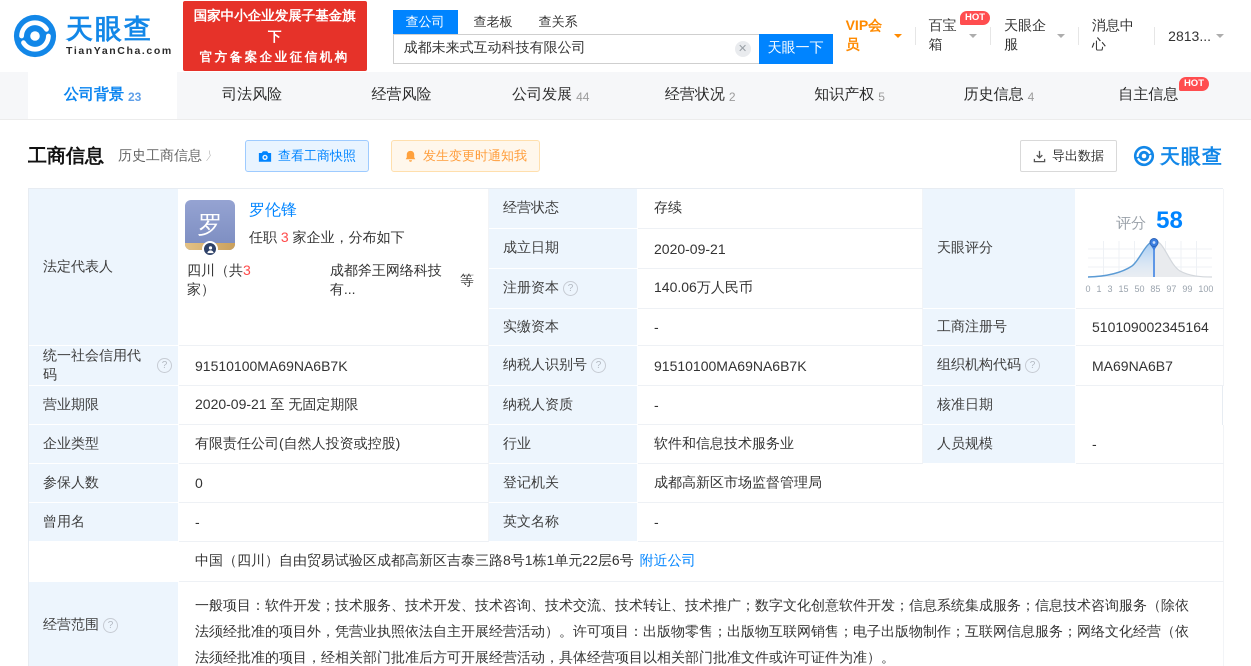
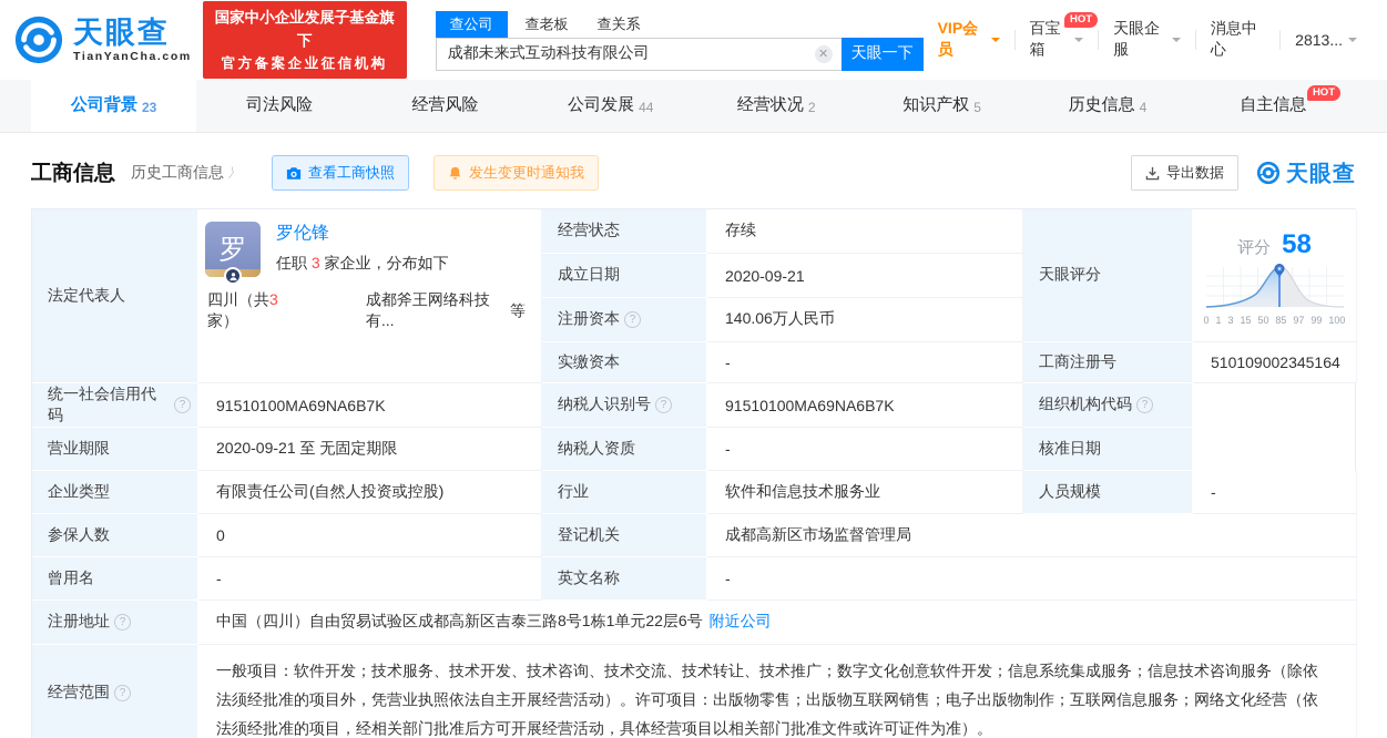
  天眼查
  TianYanCha.com
  国家中小企业发展子基金旗下
  官方备案企业征信机构
  查公司
  查老板
  查关系
  成都未来式互动科技有限公司
  ✕
  天眼一下
  VIP会员
  HOT
  百宝箱
  天眼企服
  消息中心
  2813...
  公司背景
  23
  司法风险
  经营风险
  公司发展
  44
  经营状况
  2
  知识产权
  5
  历史信息
  4
  自主信息
  HOT
  工商信息
  历史工商信息
  查看工商快照
  发生变更时通知我
  导出数据
  天眼查
  法定代表人
  罗
  罗伦锋
  任职 3 家企业，分布如下
  四川（共3家）
  成都斧王网络科技有...
  等
  经营状态
  存续
  成立日期
  2020-09-21
  注册资本
  140.06万人民币
  实缴资本
  -
  天眼评分
  评分
  58
  0
  1
  3
  15
  50
  85
  97
  99
  100
  工商注册号
  510109002345164
  统一社会信用代码
  91510100MA69NA6B7K
  纳税人识别号
  91510100MA69NA6B7K
  组织机构代码
- MA69NA6B7
  营业期限
  2020-09-21 至 无固定期限
  纳税人资质
  -
  核准日期
  企业类型
  有限责任公司(自然人投资或控股)
  行业
  软件和信息技术服务业
  人员规模
  -
  参保人数
  0
  登记机关
  成都高新区市场监督管理局
  曾用名
  -
  英文名称
  -
+ 注册地址
  中国（四川）自由贸易试验区成都高新区吉泰三路8号1栋1单元22层6号
  附近公司
  经营范围
  一般项目：软件开发；技术服务、技术开发、技术咨询、技术交流、技术转让、技术推广；数字文化创意软件开发；信息系统集成服务；信息技术咨询服务（除依法须经批准的项目外，凭营业执照依法自主开展经营活动）。许可项目：出版物零售；出版物互联网销售；电子出版物制作；互联网信息服务；网络文化经营（依法须经批准的项目，经相关部门批准后方可开展经营活动，具体经营项目以相关部门批准文件或许可证件为准）。
